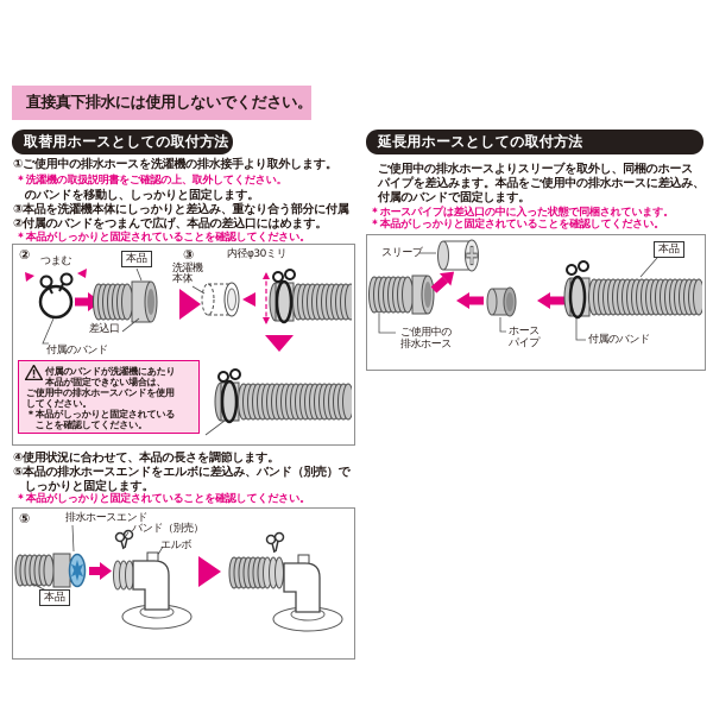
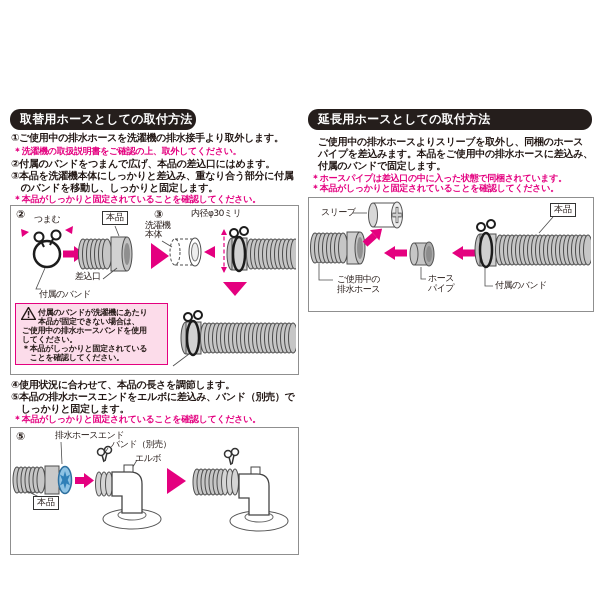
- 直接真下排水には使用しないでください。
  取替用ホースとしての取付方法
  ①ご使用中の排水ホースを洗濯機の排水接手より取外します。
  ＊洗濯機の取扱説明書をご確認の上、取外してください。
- のバンドを移動し、しっかりと固定します。
+ ②付属のバンドをつまんで広げ、本品の差込口にはめます。
  ③本品を洗濯機本体にしっかりと差込み、重なり合う部分に付属
- ②付属のバンドをつまんで広げ、本品の差込口にはめます。
+ のバンドを移動し、しっかりと固定します。
  ＊本品がしっかりと固定されていることを確認してください。
  ②
  つまむ
  本品
  差込口
  付属のバンド
  ③
  洗濯機
  本体
  内径φ30ミリ
  付属のバンドが洗濯機にあたり
  本品が固定できない場合は、
  ご使用中の排水ホースバンドを使用
  してください。
  ＊本品がしっかりと固定されている
  ことを確認してください。
  ④使用状況に合わせて、本品の長さを調節します。
  ⑤本品の排水ホースエンドをエルボに差込み、バンド（別売）で
  しっかりと固定します。
  ＊本品がしっかりと固定されていることを確認してください。
  ⑤
  排水ホースエンド
  バンド（別売）
  エルボ
  本品
  延長用ホースとしての取付方法
  ご使用中の排水ホースよりスリーブを取外し、同梱のホース
  パイプを差込みます。本品をご使用中の排水ホースに差込み、
  付属のバンドで固定します。
  ＊ホースパイプは差込口の中に入った状態で同梱されています。
  ＊本品がしっかりと固定されていることを確認してください。
  スリーブ
  ご使用中の
  排水ホース
  ホース
  パイプ
  本品
  付属のバンド
